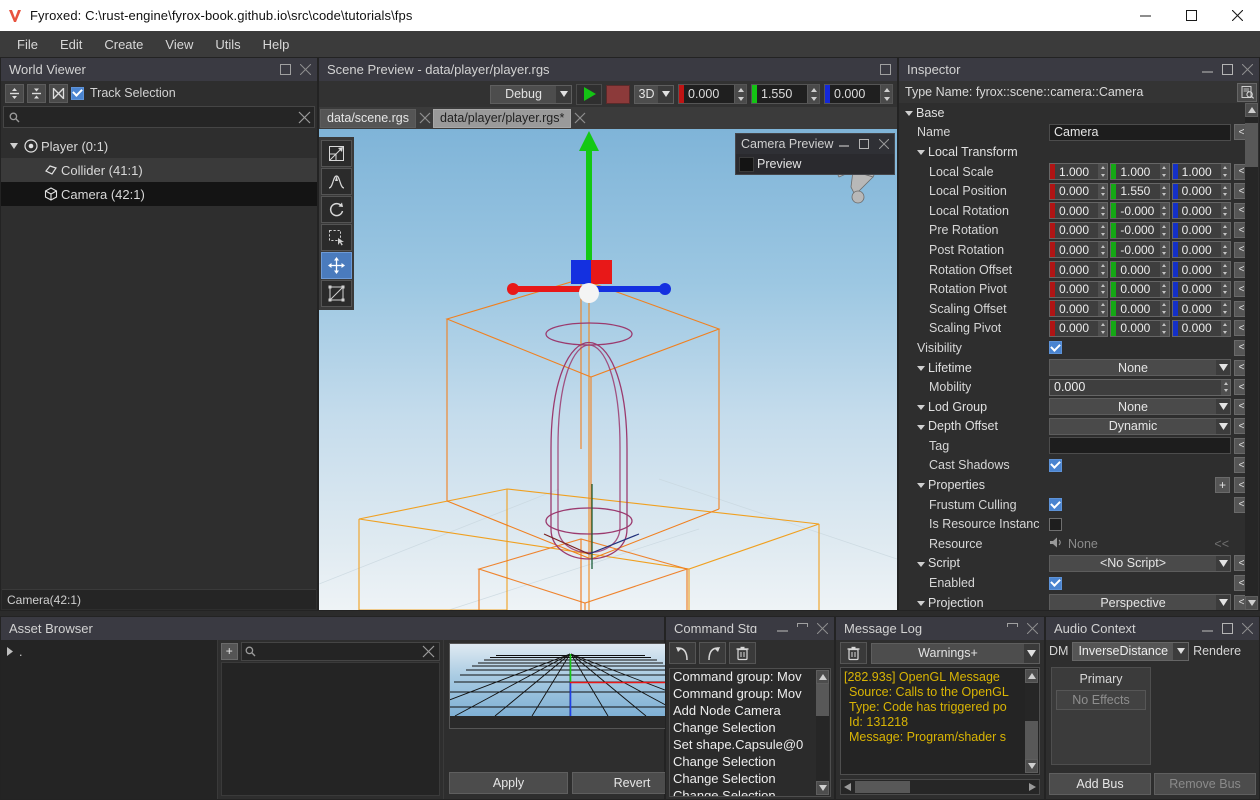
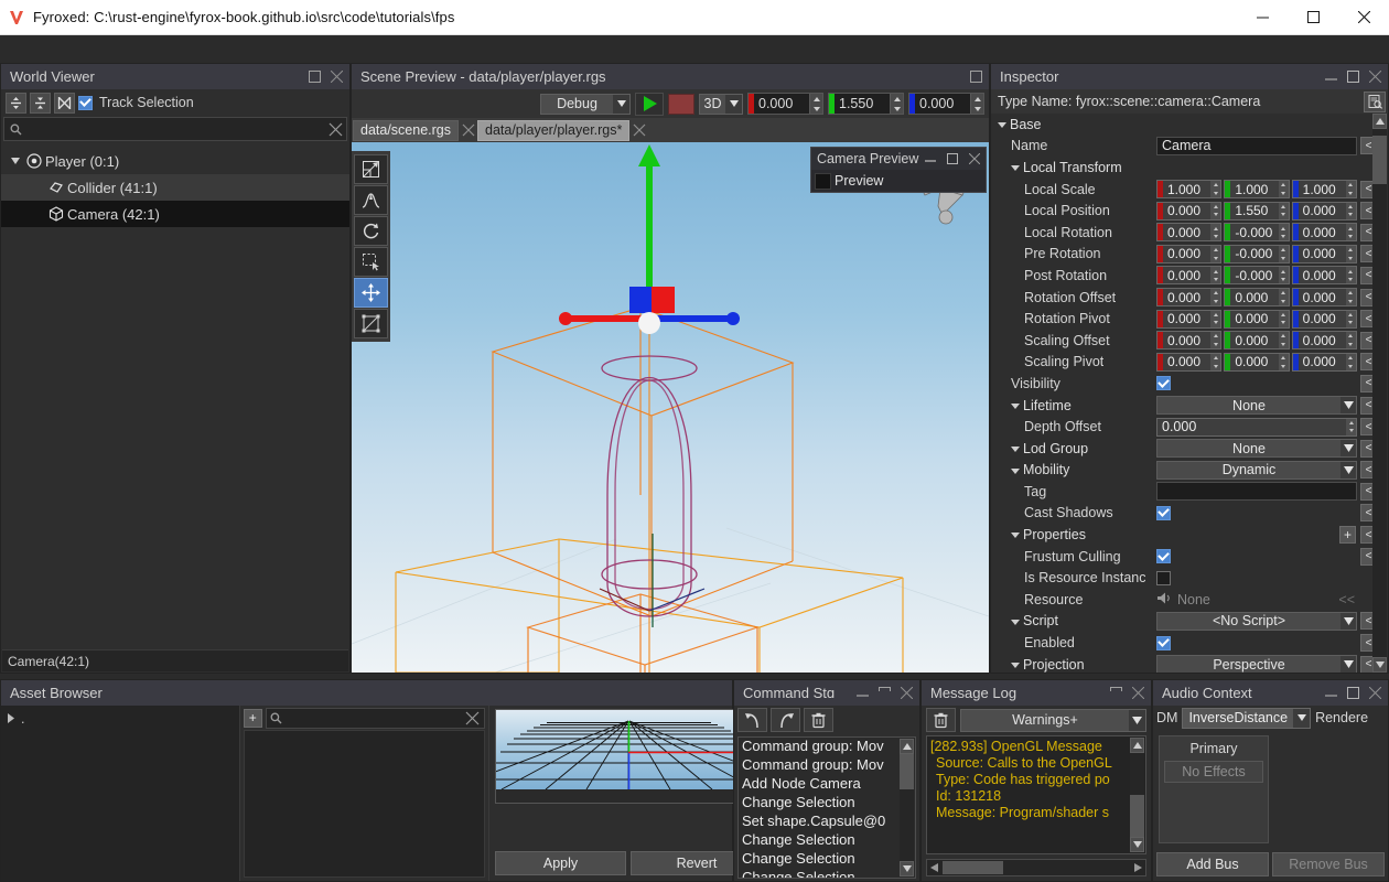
  Fyroxed: C:\rust-engine\fyrox-book.github.io\src\code\tutorials\fps
- File
- Edit
- Create
- View
- Utils
- Help
  World Viewer
  Track Selection
  Player (0:1)
  Collider (41:1)
  Camera (42:1)
  Camera(42:1)
  Scene Preview - data/player/player.rgs
  Debug
  3D
  0.000
  1.550
  0.000
  data/scene.rgs
  data/player/player.rgs*
  Camera Preview
  Preview
  Inspector
  Type Name: fyrox::scene::camera::Camera
  Base
  Name
  Camera
  <
  Local Transform
  Local Scale
  1.000
  1.000
  1.000
  <
  Local Position
  0.000
  1.550
  0.000
  <
  Local Rotation
  0.000
  -0.000
  0.000
  <
  Pre Rotation
  0.000
  -0.000
  0.000
  <
  Post Rotation
  0.000
  -0.000
  0.000
  <
  Rotation Offset
  0.000
  0.000
  0.000
  <
  Rotation Pivot
  0.000
  0.000
  0.000
  <
  Scaling Offset
  0.000
  0.000
  0.000
  <
  Scaling Pivot
  0.000
  0.000
  0.000
  <
  Visibility
  <
  Lifetime
  None
  <
- Mobility
+ Depth Offset
  0.000
  <
  Lod Group
  None
  <
- Depth Offset
+ Mobility
  Dynamic
  <
  Tag
  <
  Cast Shadows
  <
  Properties
  +
  <
  Frustum Culling
  <
  Is Resource Instanc
  Resource
  None
  <<
  Script
  <No Script>
  <
  Enabled
  <
  Projection
  Perspective
  <
  Asset Browser
  .
  +
  Apply
  Revert
  Command Stɑ
  Command group: Mov
  Command group: Mov
  Add Node Camera
  Change Selection
  Set shape.Capsule@0
  Change Selection
  Change Selection
  Change Selection
  Message Log
  Warnings+
  [282.93s] OpenGL Message
  Source: Calls to the OpenGL
  Type: Code has triggered po
  Id: 131218
  Message: Program/shader s
  Audio Context
  DM
  InverseDistance
  Rendere
  Primary
  No Effects
  Add Bus
  Remove Bus
